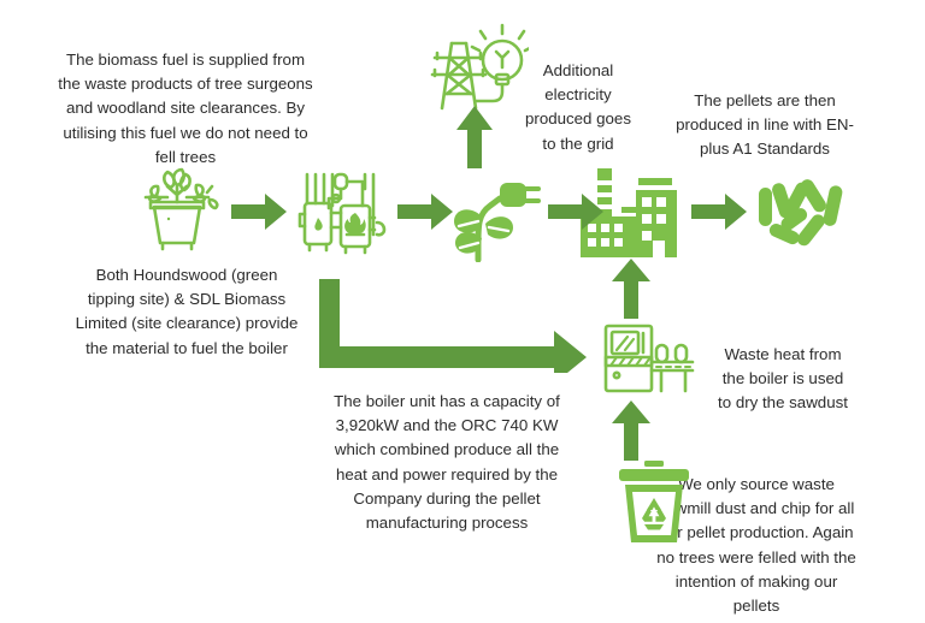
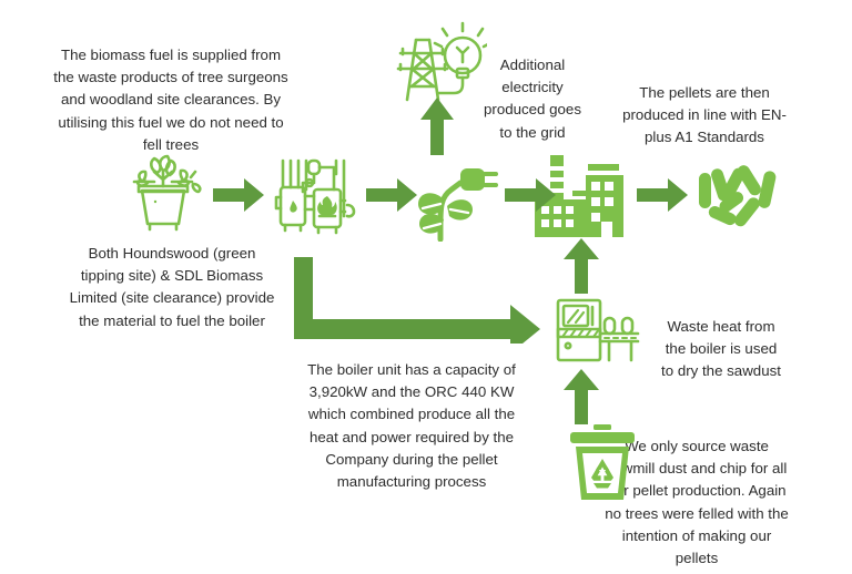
  The biomass fuel is supplied from the waste products of tree surgeons and woodland site clearances. By utilising this fuel we do not need to fell trees
  Both Houndswood (green tipping site) & SDL Biomass Limited (site clearance) provide the material to fuel the boiler
  Additional electricity produced goes to the grid
  The pellets are then produced in line with EN-plus A1 Standards
- The boiler unit has a capacity of 3,920kW and the ORC 740 KW which combined produce all the heat and power required by the Company during the pellet manufacturing process
+ The boiler unit has a capacity of 3,920kW and the ORC 440 KW which combined produce all the heat and power required by the Company during the pellet manufacturing process
  Waste heat from the boiler is used to dry the sawdust
  We only source waste wmill dust and chip for all r pellet production. Again no trees were felled with the intention of making our pellets
